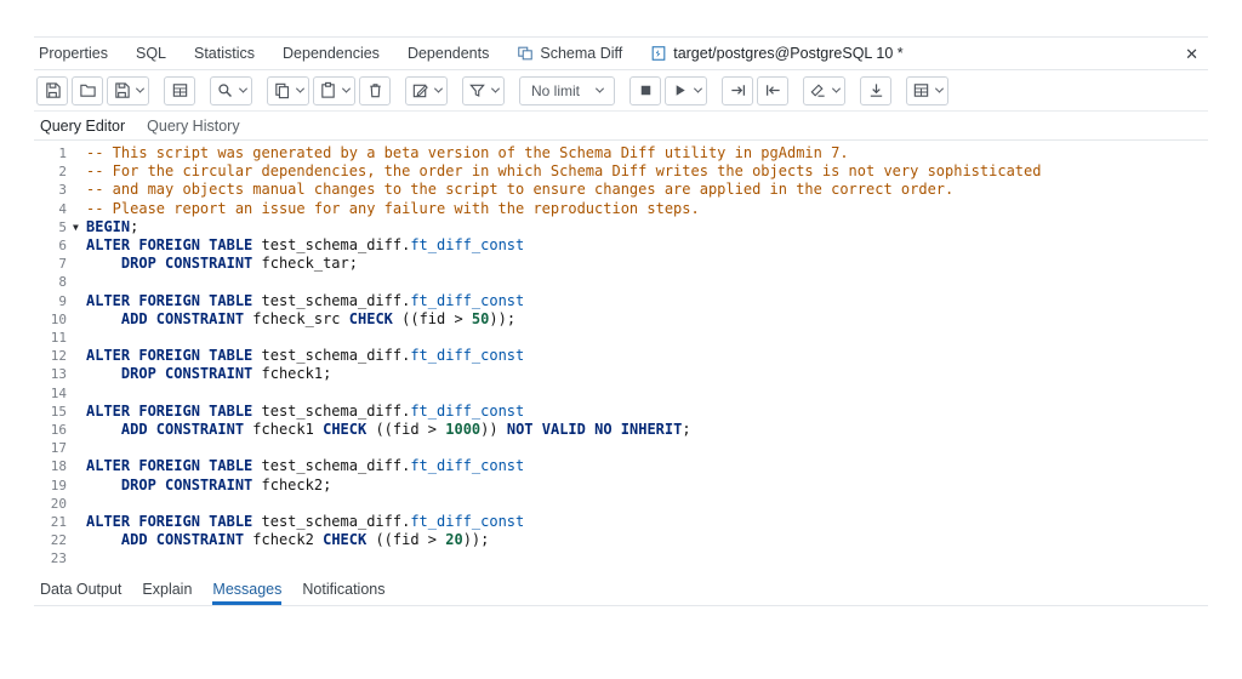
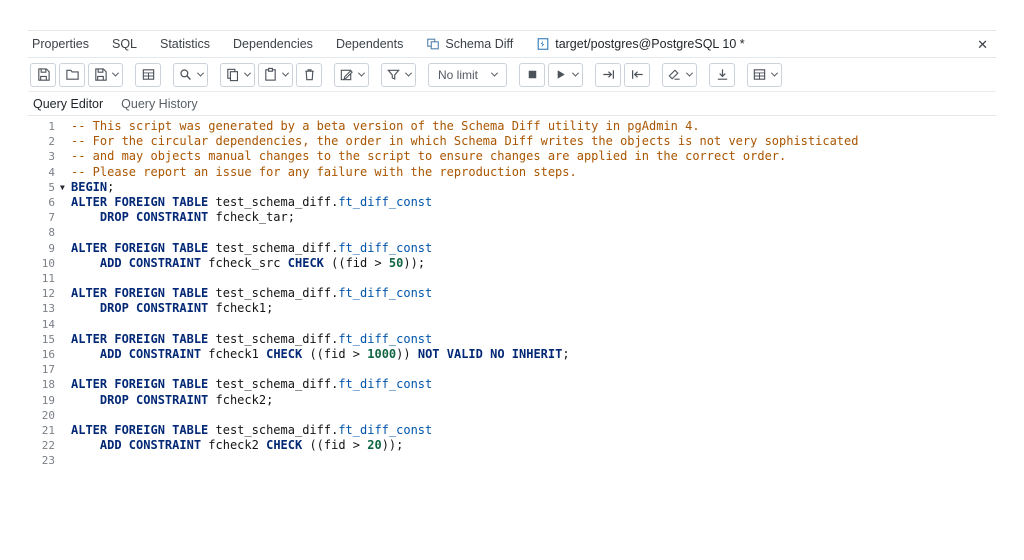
  Properties
  SQL
  Statistics
  Dependencies
  Dependents
  Schema Diff
  target/postgres@PostgreSQL 10 *
  ✕
  No limit
  Query Editor
  Query History
  1
- -- This script was generated by a beta version of the Schema Diff utility in pgAdmin 7.
+ -- This script was generated by a beta version of the Schema Diff utility in pgAdmin 4.
  2
  -- For the circular dependencies, the order in which Schema Diff writes the objects is not very sophisticated
  3
  -- and may objects manual changes to the script to ensure changes are applied in the correct order.
  4
  -- Please report an issue for any failure with the reproduction steps.
  5
  ▼
  BEGIN;
  6
  ALTER FOREIGN TABLE test_schema_diff.ft_diff_const
  7
  DROP CONSTRAINT fcheck_tar;
  8
  9
  ALTER FOREIGN TABLE test_schema_diff.ft_diff_const
  10
  ADD CONSTRAINT fcheck_src CHECK ((fid > 50));
  11
  12
  ALTER FOREIGN TABLE test_schema_diff.ft_diff_const
  13
  DROP CONSTRAINT fcheck1;
  14
  15
  ALTER FOREIGN TABLE test_schema_diff.ft_diff_const
  16
  ADD CONSTRAINT fcheck1 CHECK ((fid > 1000)) NOT VALID NO INHERIT;
  17
  18
  ALTER FOREIGN TABLE test_schema_diff.ft_diff_const
  19
  DROP CONSTRAINT fcheck2;
  20
  21
  ALTER FOREIGN TABLE test_schema_diff.ft_diff_const
  22
  ADD CONSTRAINT fcheck2 CHECK ((fid > 20));
  23
- Data Output
- Explain
- Messages
- Notifications
